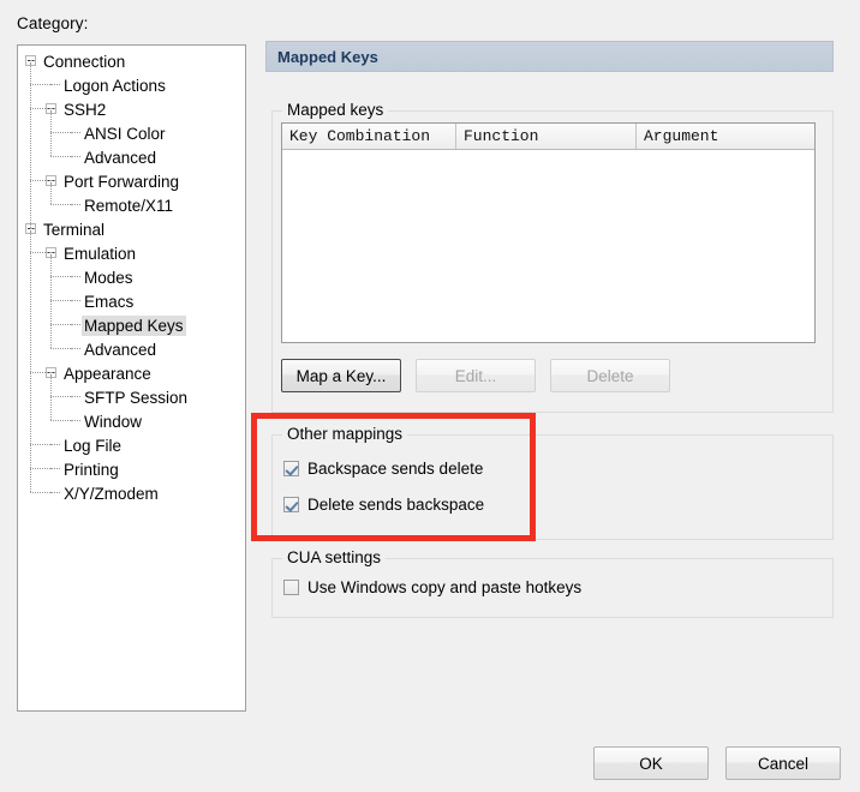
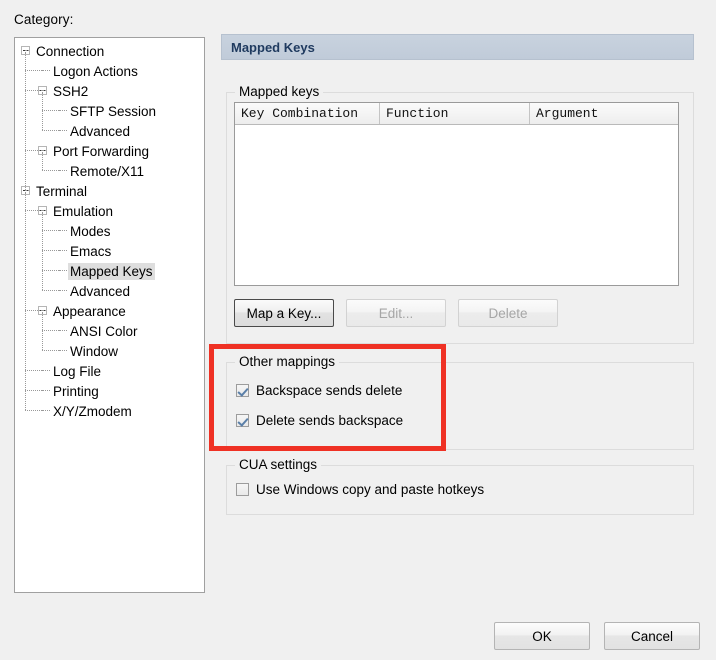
  Category:
  Connection
  Logon Actions
  SSH2
- ANSI Color
+ SFTP Session
  Advanced
  Port Forwarding
  Remote/X11
  Terminal
  Emulation
  Modes
  Emacs
  Mapped Keys
  Advanced
  Appearance
- SFTP Session
+ ANSI Color
  Window
  Log File
  Printing
  X/Y/Zmodem
  Mapped Keys
  Mapped keys
  Key Combination
  Function
  Argument
  Map a Key...
  Edit...
  Delete
  Other mappings
  Backspace sends delete
  Delete sends backspace
  CUA settings
  Use Windows copy and paste hotkeys
  OK
  Cancel
